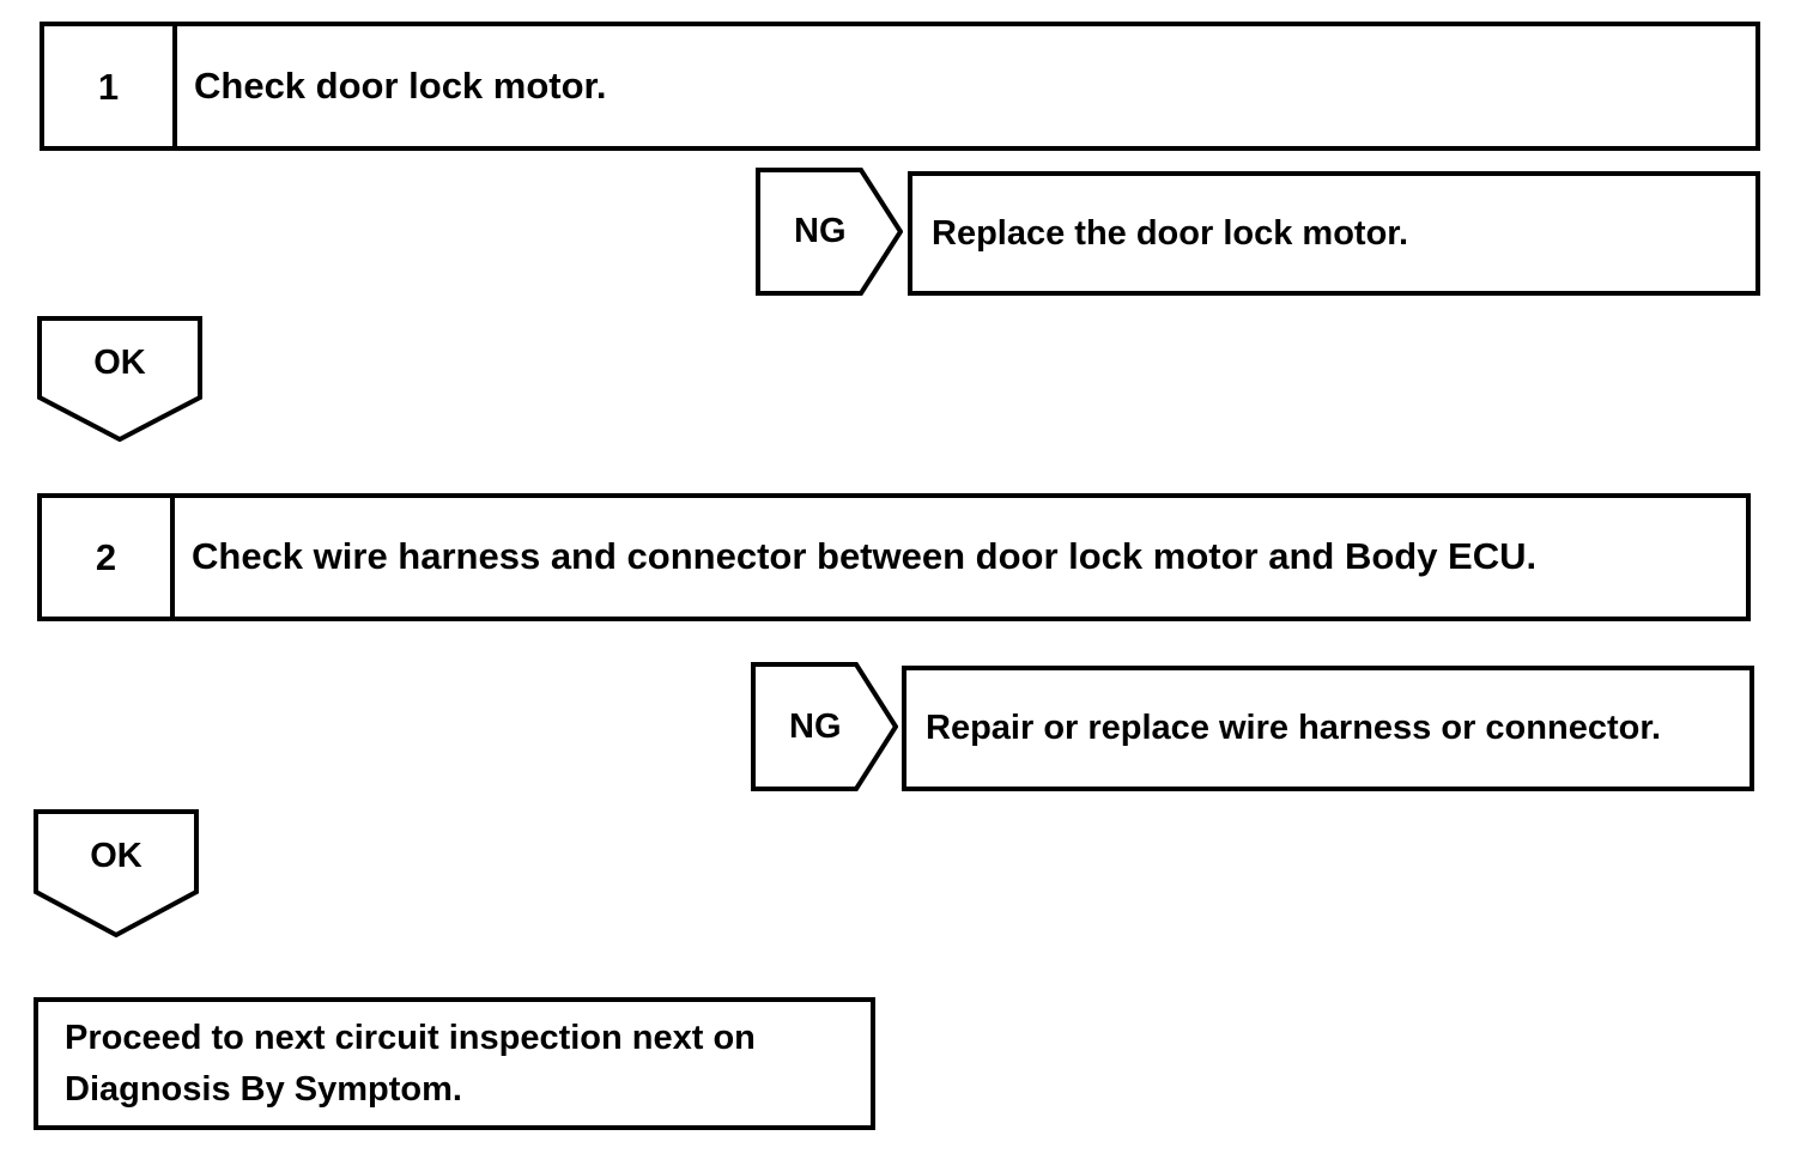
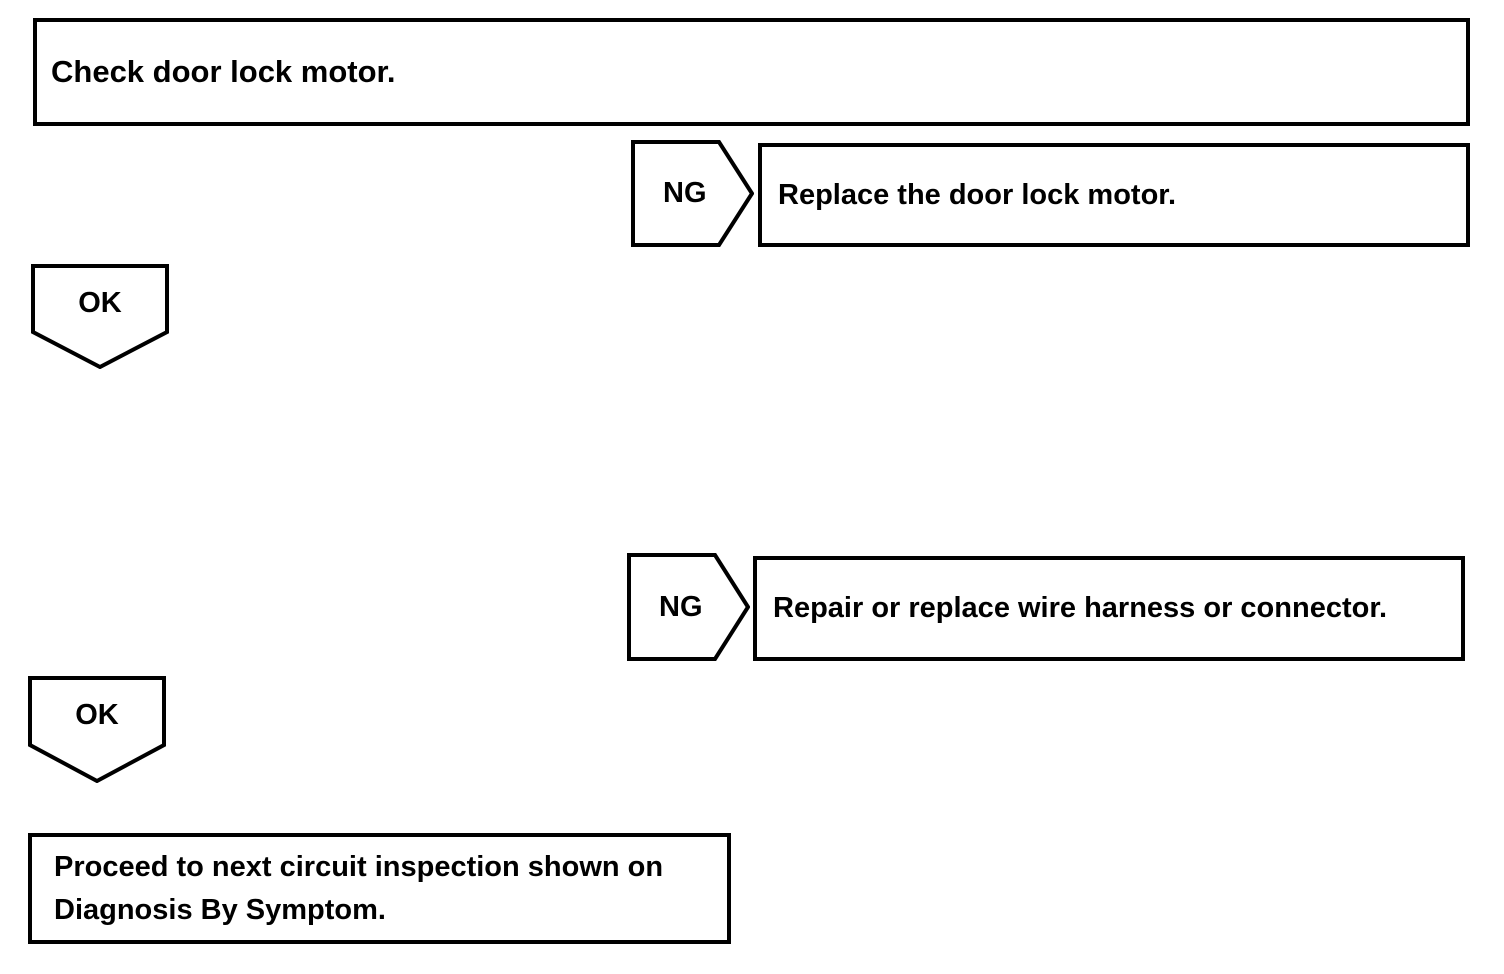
- 1
  Check door lock motor.
  NG
  Replace the door lock motor.
  OK
- 2
- Check wire harness and connector between door lock motor and Body ECU.
  NG
  Repair or replace wire harness or connector.
  OK
- Proceed to next circuit inspection next on
+ Proceed to next circuit inspection shown on
  Diagnosis By Symptom.
